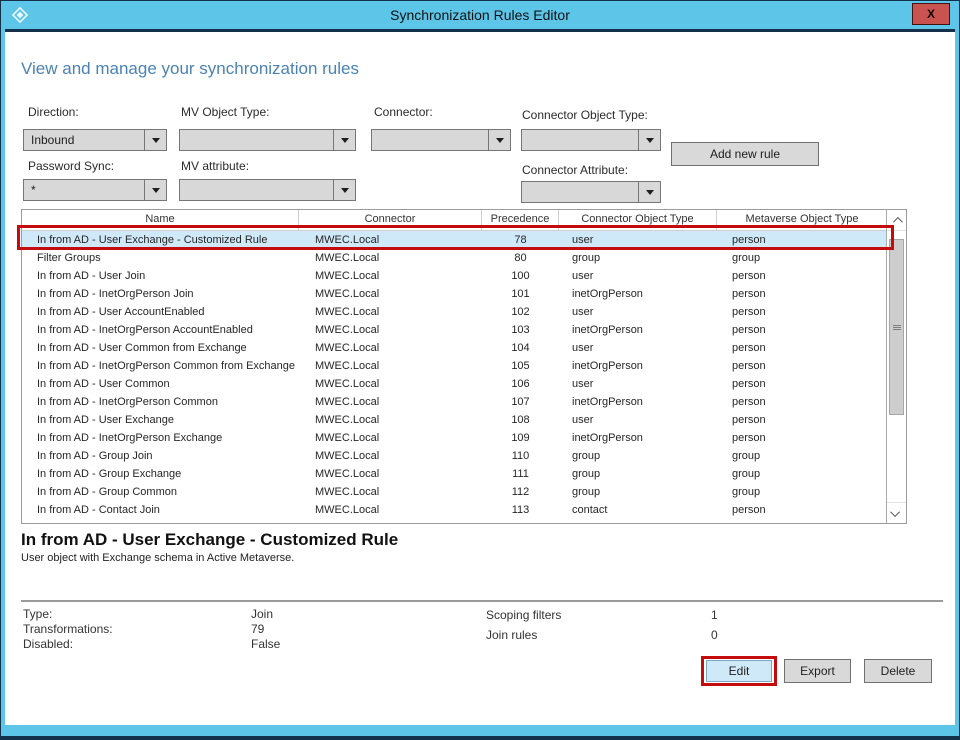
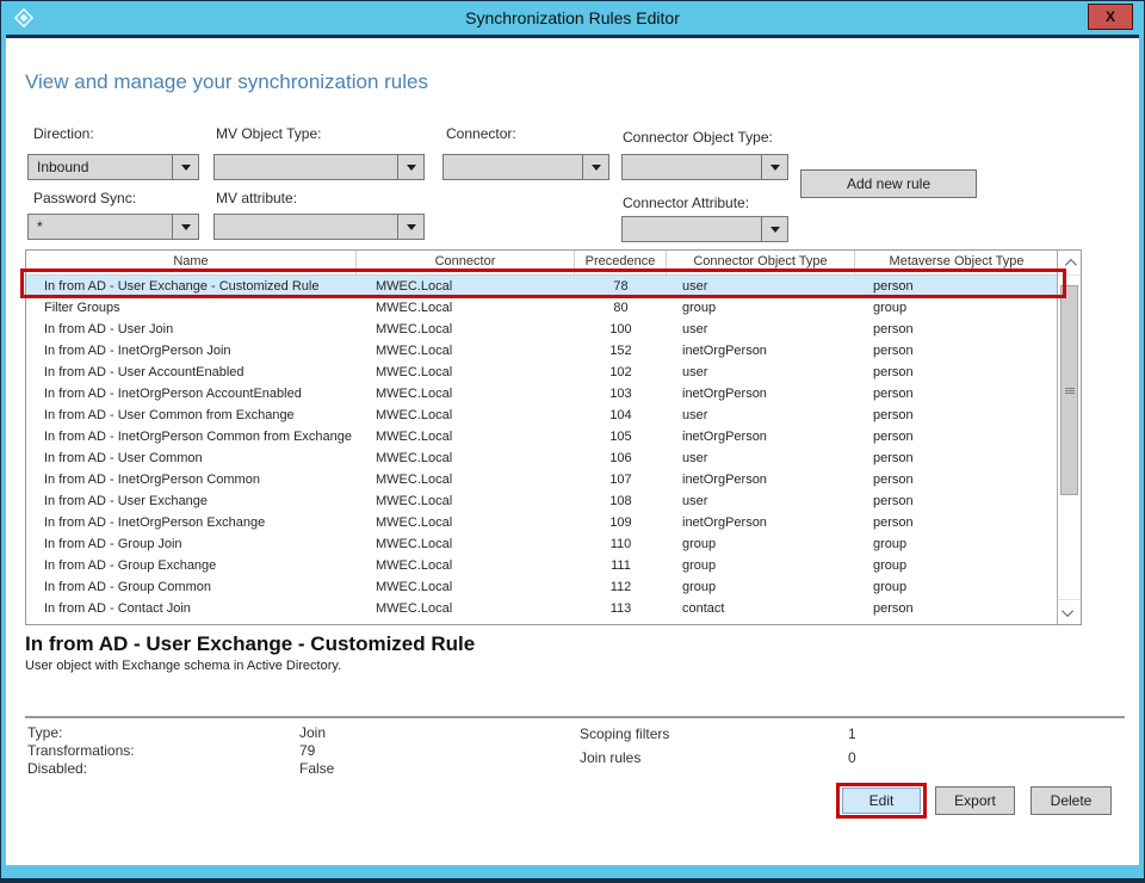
  Synchronization Rules Editor
  X
  View and manage your synchronization rules
  Direction:
  Inbound
  MV Object Type:
  Connector:
  Connector Object Type:
  Add new rule
  Password Sync:
  *
  MV attribute:
  Connector Attribute:
  Name
  Connector
  Precedence
  Connector Object Type
  Metaverse Object Type
  In from AD - User Exchange - Customized Rule
  MWEC.Local
  78
  user
  person
  Filter Groups
  MWEC.Local
  80
  group
  group
  In from AD - User Join
  MWEC.Local
  100
  user
  person
  In from AD - InetOrgPerson Join
  MWEC.Local
- 101
+ 152
  inetOrgPerson
  person
  In from AD - User AccountEnabled
  MWEC.Local
  102
  user
  person
  In from AD - InetOrgPerson AccountEnabled
  MWEC.Local
  103
  inetOrgPerson
  person
  In from AD - User Common from Exchange
  MWEC.Local
  104
  user
  person
  In from AD - InetOrgPerson Common from Exchange
  MWEC.Local
  105
  inetOrgPerson
  person
  In from AD - User Common
  MWEC.Local
  106
  user
  person
  In from AD - InetOrgPerson Common
  MWEC.Local
  107
  inetOrgPerson
  person
  In from AD - User Exchange
  MWEC.Local
  108
  user
  person
  In from AD - InetOrgPerson Exchange
  MWEC.Local
  109
  inetOrgPerson
  person
  In from AD - Group Join
  MWEC.Local
  110
  group
  group
  In from AD - Group Exchange
  MWEC.Local
  111
  group
  group
  In from AD - Group Common
  MWEC.Local
  112
  group
  group
  In from AD - Contact Join
  MWEC.Local
  113
  contact
  person
  In from AD - User Exchange - Customized Rule
- User object with Exchange schema in Active Metaverse.
+ User object with Exchange schema in Active Directory.
  Type:
  Join
  Transformations:
  79
  Disabled:
  False
  Scoping filters
  1
  Join rules
  0
  Edit
  Export
  Delete
